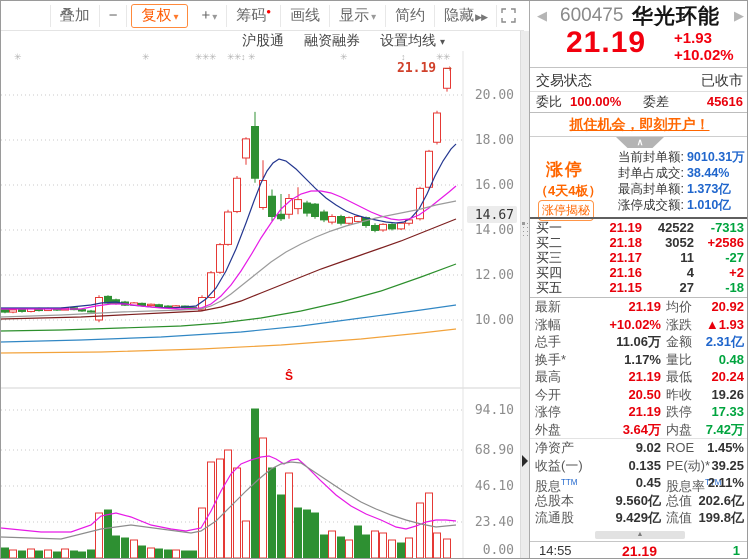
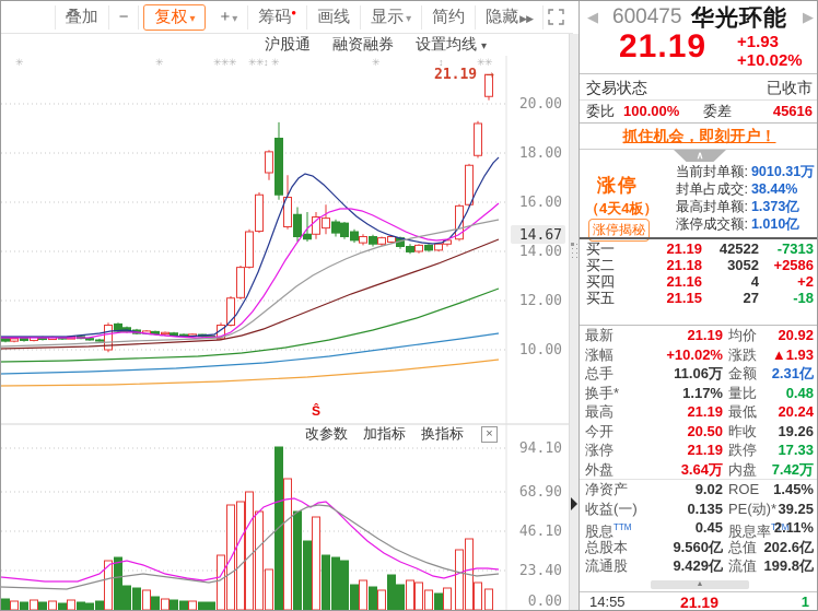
  20.00
  18.00
  16.00
  14.00
  12.00
  10.00
  14.67
  94.10
  68.90
  46.10
  23.40
  0.00
  叠加
  −
  复权 ▾
  + ▾
  筹码●
  画线
  显示 ▾
  简约
  隐藏▶▶
  沪股通
  融资融券
  设置均线 ▾
  ✳
  ✳
  ✳
  ✳
  ✳
  ✳
  ✳
  ✳
  ✳
  ✳
  ✳
  ↕
  ↕
  21.19 →
  Ŝ
+ 改参数
+ 加指标
+ 换指标
+ ×
  ◀
  600475
  华光环能
  ▶
  21.19
  +1.93
  +10.02%
  交易状态
  已收市
  委比
  100.00%
  委差
  45616
  抓住机会，即刻开户！
  ∧
  涨停
  （4天4板）
  涨停揭秘
  当前封单额: 9010.31万
  封单占成交: 38.44%
  最高封单额: 1.373亿
  涨停成交额: 1.010亿
  买一
  21.19
  42522
  -7313
  买二
  21.18
  3052
  +2586
- 买三
- 21.17
- 11
- -27
  买四
  21.16
  4
  +2
  买五
  21.15
  27
  -18
  最新
  21.19
  均价
  20.92
  涨幅
  +10.02%
  涨跌
  ▲1.93
  总手
  11.06万
  金额
  2.31亿
  换手*
  1.17%
  量比
  0.48
  最高
  21.19
  最低
  20.24
  今开
  20.50
  昨收
  19.26
  涨停
  21.19
  跌停
  17.33
  外盘
  3.64万
  内盘
  7.42万
  净资产
  9.02
  ROE
  1.45%
  收益(一)
  0.135
  PE(动)*
  39.25
  股息TTM
  0.45
  股息率TTM
  2.11%
  总股本
  9.560亿
  总值
  202.6亿
  流通股
  9.429亿
  流值
  199.8亿
  14:55
  21.19
  1
